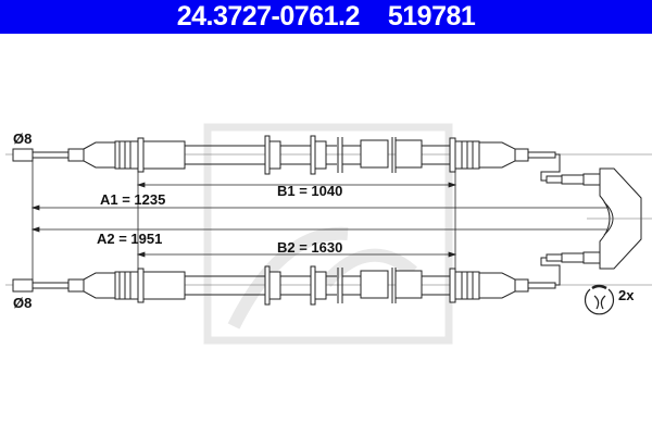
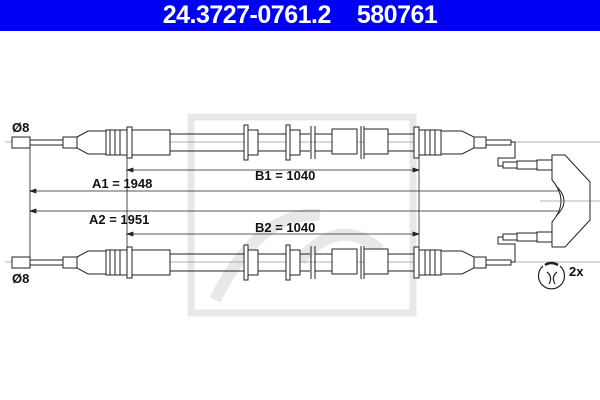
- 24.3727-0761.2 519781
+ 24.3727-0761.2 580761
  Ø8
  Ø8
- A1 = 1235
+ A1 = 1948
  B1 = 1040
  A2 = 1951
- B2 = 1630
+ B2 = 1040
  2x
